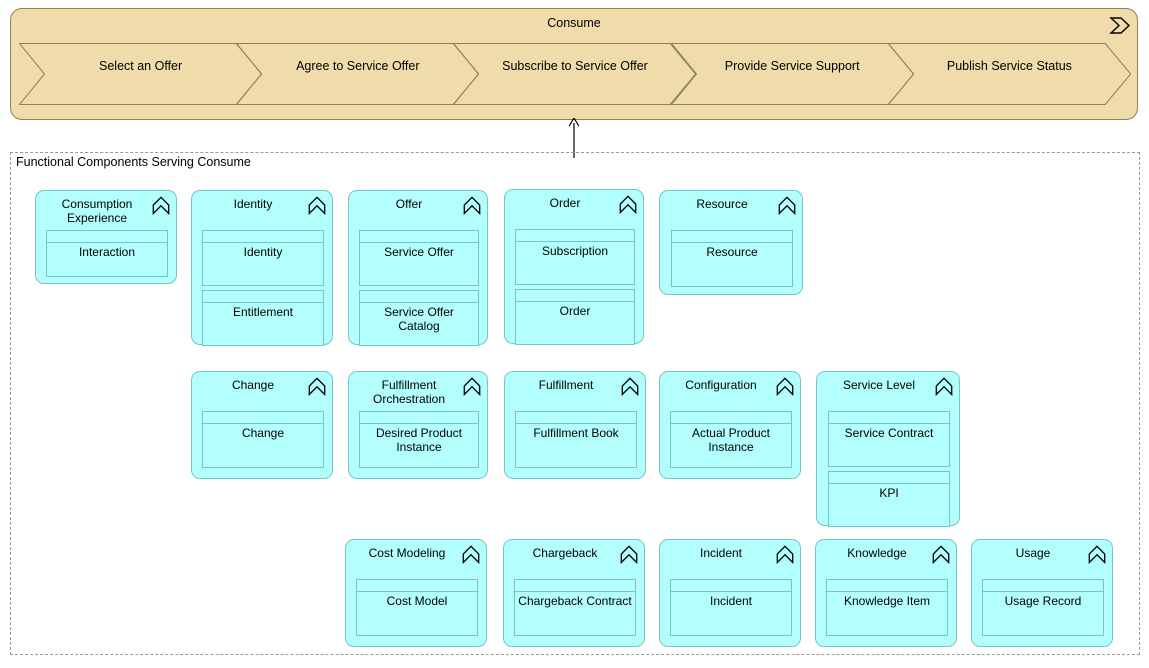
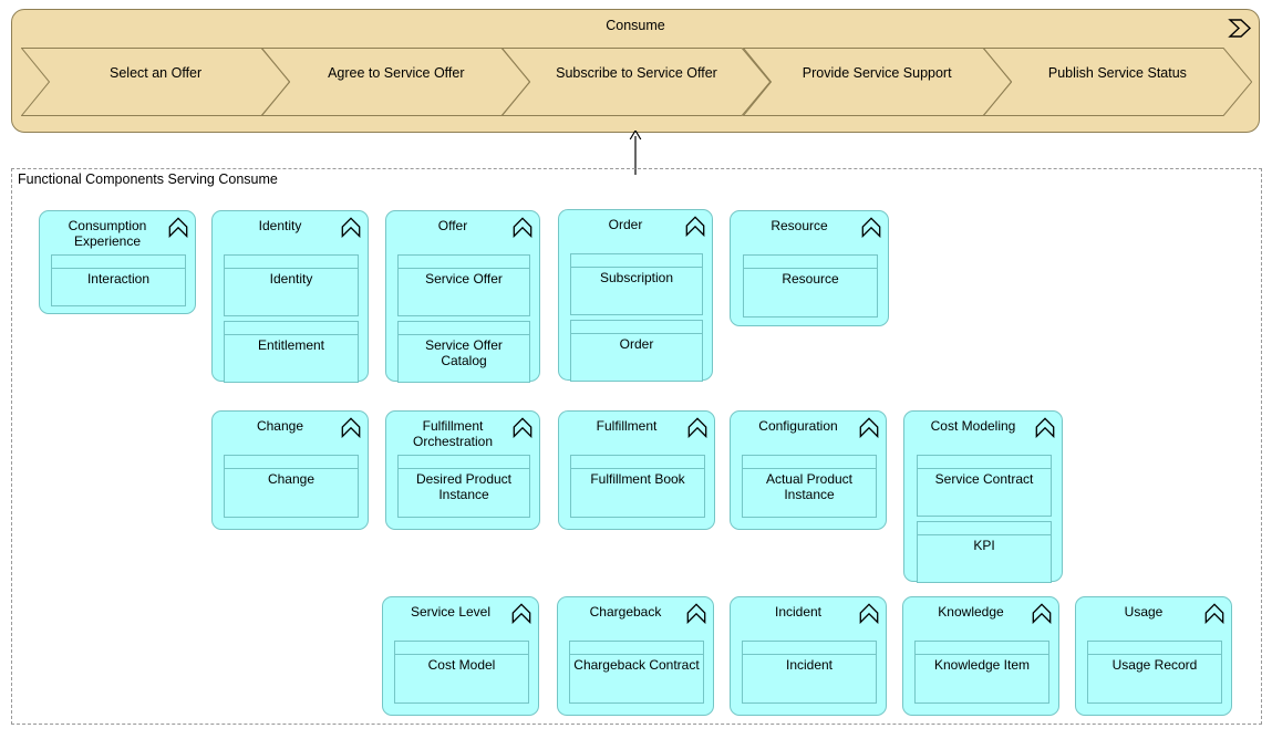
  Consume
  Select an Offer
  Agree to Service Offer
  Subscribe to Service Offer
  Provide Service Support
  Publish Service Status
  Functional Components Serving Consume
  Consumption Experience
  Interaction
  Identity
  Identity
  Entitlement
  Offer
  Service Offer
  Service Offer Catalog
  Order
  Subscription
  Order
  Resource
  Resource
  Change
  Change
  Fulfillment Orchestration
  Desired Product Instance
  Fulfillment
  Fulfillment Book
  Configuration
  Actual Product Instance
- Service Level
+ Cost Modeling
  Service Contract
  KPI
- Cost Modeling
+ Service Level
  Cost Model
  Chargeback
  Chargeback Contract
  Incident
  Incident
  Knowledge
  Knowledge Item
  Usage
  Usage Record
